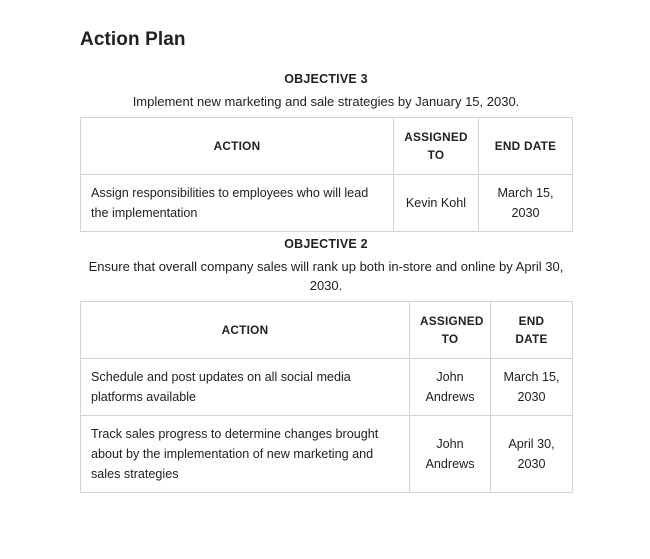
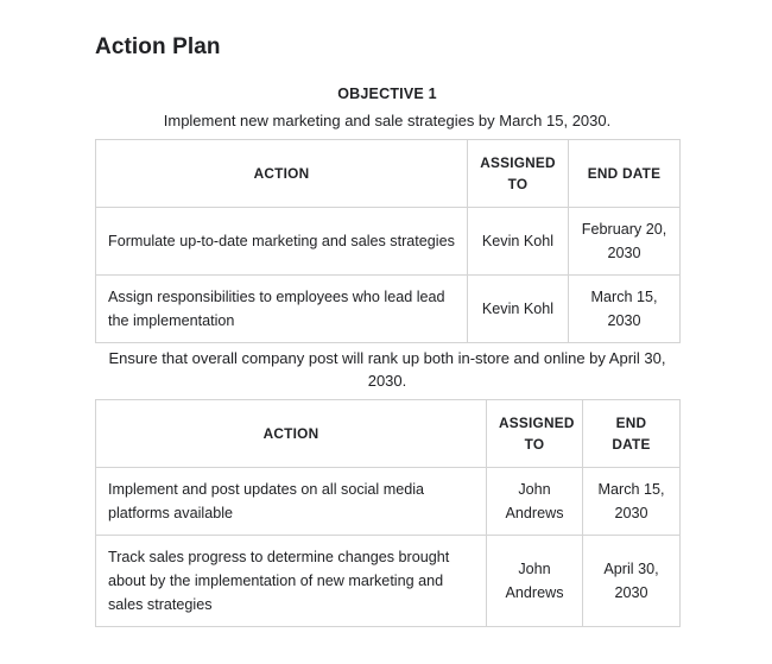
  Action Plan
- OBJECTIVE 3
+ OBJECTIVE 1
- Implement new marketing and sale strategies by January 15, 2030.
+ Implement new marketing and sale strategies by March 15, 2030.
  ACTION	ASSIGNEDTO	END DATE
+ Formulate up-to-date marketing and sales strategies	Kevin Kohl	February 20, 2030
- Assign responsibilities to employees who will lead the implementation	Kevin Kohl	March 15, 2030
+ Assign responsibilities to employees who lead lead the implementation	Kevin Kohl	March 15, 2030
- OBJECTIVE 2
- Ensure that overall company sales will rank up both in-store and online by April 30, 2030.
+ Ensure that overall company post will rank up both in-store and online by April 30, 2030.
  ACTION	ASSIGNEDTO	END DATE
- Schedule and post updates on all social media platforms available	John Andrews	March 15, 2030
+ Implement and post updates on all social media platforms available	John Andrews	March 15, 2030
  Track sales progress to determine changes brought about by the implementation of new marketing and sales strategies	John Andrews	April 30, 2030
